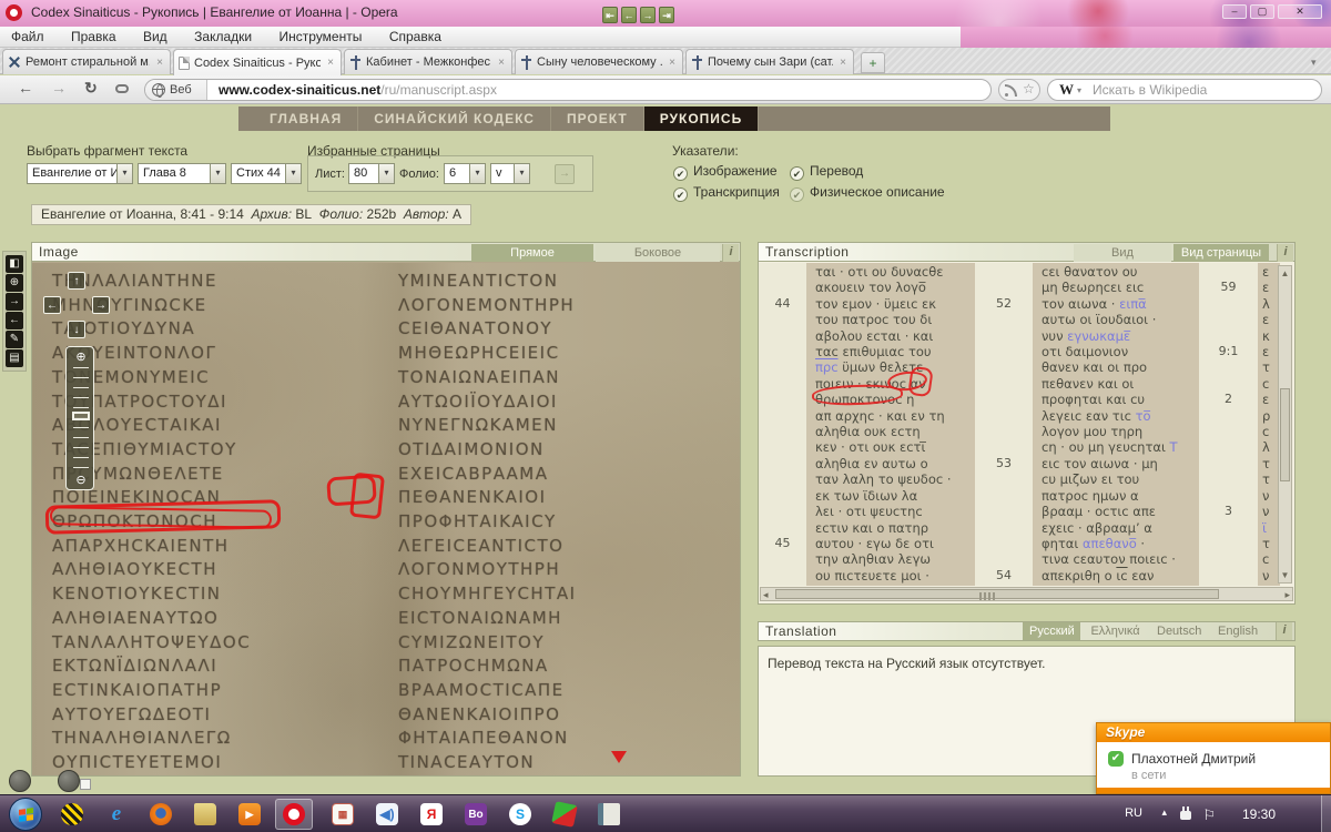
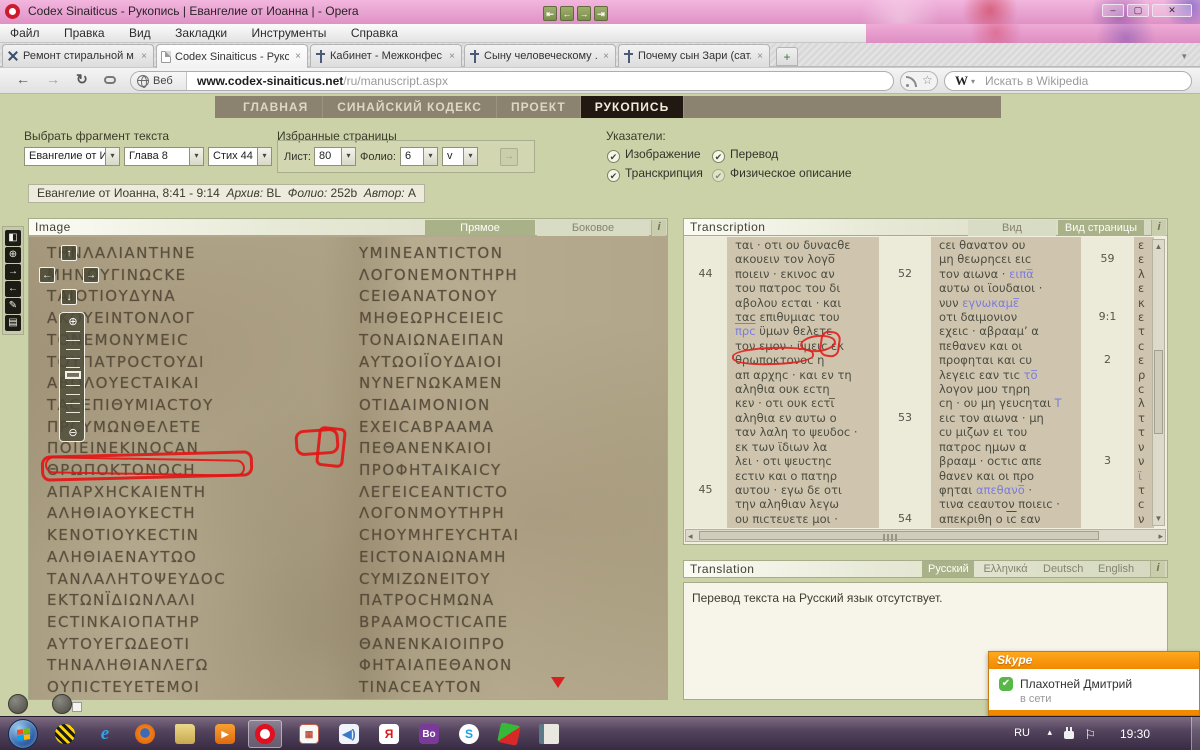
  Codex Sinaiticus - Рукопись | Евангелие от Иоанна | - Opera
  –
  ▢
  ✕
  Файл Правка Вид Закладки Инструменты Справка
  Ремонт стиральной м
  ×
  Codex Sinaiticus - Руко
  ×
  Кабинет - Межконфес
  ×
  Сыну человеческому .
  ×
  Почему сын Зари (сат.
  ×
  +
  ▾
  ←
  →
  ↻
  Веб
  www.codex-sinaiticus.net/ru/manuscript.aspx
  ☆
  W
  ▾
  Искать в Wikipedia
  ГЛАВНАЯ СИНАЙСКИЙ КОДЕКС ПРОЕКТ РУКОПИСЬ
  Выбрать фрагмент текста
  Евангелие от И
  ▾
  Глава 8
  ▾
  Стих 44
  ▾
  Избранные страницы
  Лист:
  80
  ▾
  Фолио:
  6
  ▾
  v
  ▾
  →
  ⇤
  ←
  →
  ⇥
  Указатели:
  Изображение
  Перевод
  Транскрипция
  Физическое описание
  Евангелие от Иоанна, 8:41 - 9:14 Архив: BL Фолио: 252b Автор: A
  ◧
  ⊕
  →
  ←
  ✎
  ▤
  Image
  i
  ΤΗΝΛΑΛΙΑΝΤΗΝΕ
  ΜΗΝΟΥΓΙΝΩϹΚΕ
  ΤΑΙΟΤΙΟΥΔΥΝΑ
  ΑΚΟΥΕΙΝΤΟΝΛΟΓ
  ΤΟΕΜΟΝΥΜΕΙϹ
  ΤΟΠΑΤΡΟϹΤΟΥΔΙ
  ΑΒΛΟΥΕϹΤΑΙΚΑΙ
  ΤΑΕΠΙΘΥΜΙΑϹΤΟΥ
  ΠΡϹΥΜΩΝΘΕΛΕΤΕ
  ΠΟΙΕΙΝΕΚΙΝΟϹΑΝ
  ΘΡΩΠΟΚΤΟΝΟϹΗ
  ΑΠΑΡΧΗϹΚΑΙΕΝΤΗ
  ΑΛΗΘΙΑΟΥΚΕϹΤΗ
  ΚΕΝΟΤΙΟΥΚΕϹΤΙΝ
  ΑΛΗΘΙΑΕΝΑΥΤΩΟ
  ΤΑΝΛΑΛΗΤΟΨΕΥΔΟϹ
  ΕΚΤΩΝΪΔΙΩΝΛΑΛΙ
  ΕϹΤΙΝΚΑΙΟΠΑΤΗΡ
  ΑΥΤΟΥΕΓΩΔΕΟΤΙ
  ΤΗΝΑΛΗΘΙΑΝΛΕΓΩ
  ΟΥΠΙϹΤΕΥΕΤΕΜΟΙ
  ΥΜΙΝΕΑΝΤΙϹΤΟΝ
  ΛΟΓΟΝΕΜΟΝΤΗΡΗ
  ϹΕΙΘΑΝΑΤΟΝΟΥ
  ΜΗΘΕΩΡΗϹΕΙΕΙϹ
  ΤΟΝΑΙΩΝΑΕΙΠΑΝ
  ΑΥΤΩΟΙΪΟΥΔΑΙΟΙ
  ΝΥΝΕΓΝΩΚΑΜΕΝ
  ΟΤΙΔΑΙΜΟΝΙΟΝ
  ΕΧΕΙϹΑΒΡΑΑΜΑ
  ΠΕΘΑΝΕΝΚΑΙΟΙ
  ΠΡΟΦΗΤΑΙΚΑΙϹΥ
  ΛΕΓΕΙϹΕΑΝΤΙϹΤΟ
  ΛΟΓΟΝΜΟΥΤΗΡΗ
  ϹΗΟΥΜΗΓΕΥϹΗΤΑΙ
  ΕΙϹΤΟΝΑΙΩΝΑΜΗ
  ϹΥΜΙΖΩΝΕΙΤΟΥ
  ΠΑΤΡΟϹΗΜΩΝΑ
  ΒΡΑΑΜΟϹΤΙϹΑΠΕ
  ΘΑΝΕΝΚΑΙΟΙΠΡΟ
  ΦΗΤΑΙΑΠΕΘΑΝΟΝ
  ΤΙΝΑϹΕΑΥΤΟΝ
  ↑
  ←
  →
  ↓
  ⊕
  ⊖
  Transcription
  Вид страницы
  i
  44
  45
  ται · οτι ου δυναϲθε
  ακουειν τον λογο̅
- τον εμον · ϋμειϲ εκ
+ ποιειν · εκινοϲ αν
  του πατροϲ του δι
  αβολου εϲται · και
  ταϲ επιθυμιαϲ του
  πρϲ ϋμων θελετε
- ποιειν · εκινοϲ αν
+ τον εμον · ϋμειϲ εκ
  θρωποκτονοϲ η
  απ αρχηϲ · και εν τη
  αληθια ουκ εϲτη
  κεν · οτι ουκ εϲτι̅
  αληθια εν αυτω ο
  ταν λαλη το ψευδοϲ ·
  εκ των ϊδιων λα
  λει · οτι ψευϲτηϲ
  εϲτιν και ο πατηρ
  αυτου · εγω δε οτι
  την αληθιαν λεγω
  ου πιϲτευετε μοι ·
  52
  53
  54
  ϲει θανατον ου
  μη θεωρηϲει ειϲ
  τον αιωνα · ειπα̅
  αυτω οι ϊουδαιοι ·
  νυν εγνωκαμε̅
  οτι δαιμονιον
- θανεν και οι προ
+ εχειϲ · αβρααμ’ α
  πεθανεν και οι
  προφηται και ϲυ
  λεγειϲ εαν τιϲ το̅
  λογον μου τηρη
  ϲη · ου μη γευϲηται Τ
  ειϲ τον αιωνα · μη
  ϲυ μιζων ει του
  πατροϲ ημων α
  βρααμ · οϲτιϲ απε
- εχειϲ · αβρααμ’ α
+ θανεν και οι προ
  φηται απεθανο̅ ·
  τινα ϲεαυτον ποιειϲ ·
  απεκριθη ο ιϲ εαν
  59
  9:1
  2
  3
  ε
  ε
  λ
  ε
  κ
  ε
  τ
  ϲ
  ε
  ρ
  ϲ
  λ
  τ
  τ
  ν
  ν
  ϊ
  τ
  ϲ
  ν
  ▲
  ▼
  ◂
  ▸
  Translation
  Русский
  Ελληνικά
  Deutsch
  English
  i
  Перевод текста на Русский язык отсутствует.
  Skype
  ✔
  Плахотней Дмитрий
  в сети
  e
  ▶
  ▦
  ◀)
  Я
  Bo
  S
  RU
  ▴
  ⚐
  19:30
